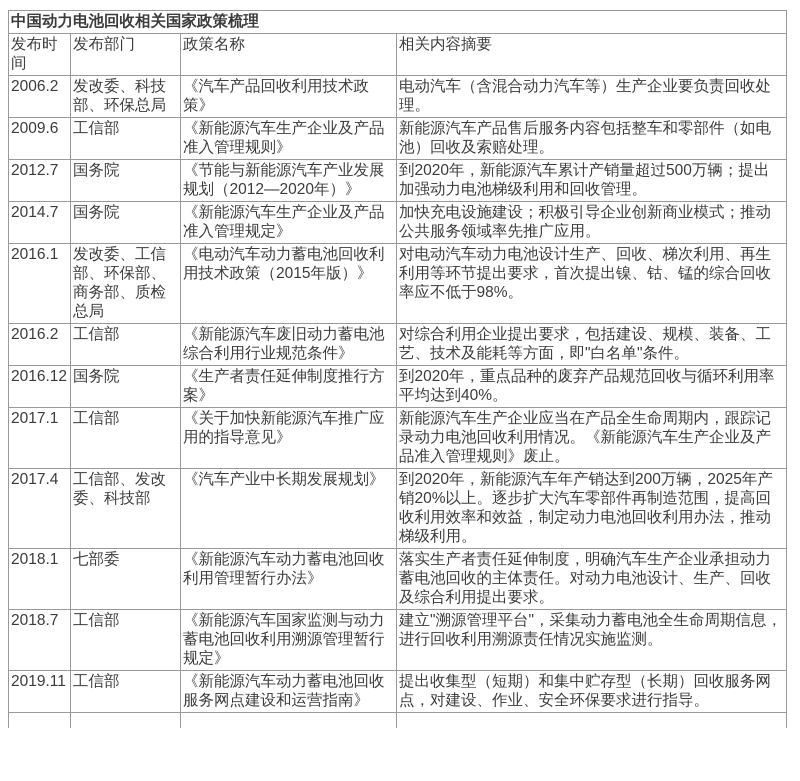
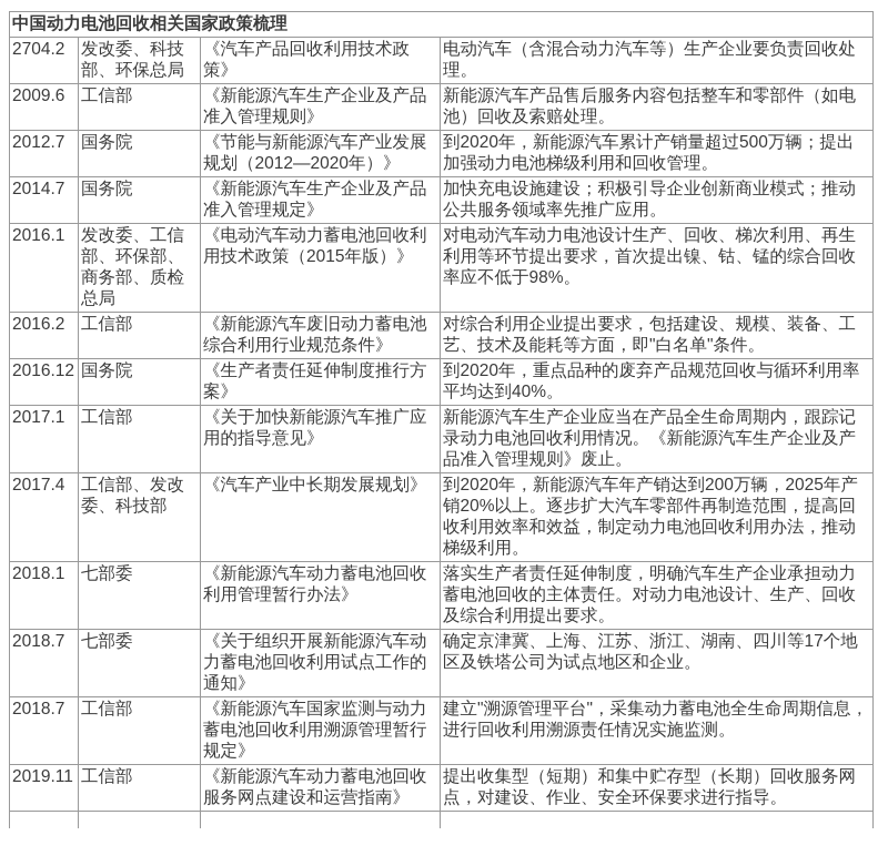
  中国动力电池回收相关国家政策梳理
- 发布时间	发布部门	政策名称	相关内容摘要
- 2006.2	发改委、科技部、环保总局	《汽车产品回收利用技术政策》	电动汽车（含混合动力汽车等）生产企业要负责回收处理。
+ 2704.2	发改委、科技部、环保总局	《汽车产品回收利用技术政策》	电动汽车（含混合动力汽车等）生产企业要负责回收处理。
  2009.6	工信部	《新能源汽车生产企业及产品准入管理规则》	新能源汽车产品售后服务内容包括整车和零部件（如电池）回收及索赔处理。
  2012.7	国务院	《节能与新能源汽车产业发展规划（2012—2020年）》	到2020年，新能源汽车累计产销量超过500万辆；提出加强动力电池梯级利用和回收管理。
  2014.7	国务院	《新能源汽车生产企业及产品准入管理规定》	加快充电设施建设；积极引导企业创新商业模式；推动公共服务领域率先推广应用。
  2016.1	发改委、工信部、环保部、商务部、质检总局	《电动汽车动力蓄电池回收利用技术政策（2015年版）》	对电动汽车动力电池设计生产、回收、梯次利用、再生利用等环节提出要求，首次提出镍、钴、锰的综合回收率应不低于98%。
  2016.2	工信部	《新能源汽车废旧动力蓄电池综合利用行业规范条件》	对综合利用企业提出要求，包括建设、规模、装备、工艺、技术及能耗等方面，即"白名单"条件。
  2016.12	国务院	《生产者责任延伸制度推行方案》	到2020年，重点品种的废弃产品规范回收与循环利用率平均达到40%。
  2017.1	工信部	《关于加快新能源汽车推广应用的指导意见》	新能源汽车生产企业应当在产品全生命周期内，跟踪记录动力电池回收利用情况。《新能源汽车生产企业及产品准入管理规则》废止。
  2017.4	工信部、发改委、科技部	《汽车产业中长期发展规划》	到2020年，新能源汽车年产销达到200万辆，2025年产销20%以上。逐步扩大汽车零部件再制造范围，提高回收利用效率和效益，制定动力电池回收利用办法，推动梯级利用。
  2018.1	七部委	《新能源汽车动力蓄电池回收利用管理暂行办法》	落实生产者责任延伸制度，明确汽车生产企业承担动力蓄电池回收的主体责任。对动力电池设计、生产、回收及综合利用提出要求。
+ 2018.7	七部委	《关于组织开展新能源汽车动力蓄电池回收利用试点工作的通知》	确定京津冀、上海、江苏、浙江、湖南、四川等17个地区及铁塔公司为试点地区和企业。
  2018.7	工信部	《新能源汽车国家监测与动力蓄电池回收利用溯源管理暂行规定》	建立"溯源管理平台"，采集动力蓄电池全生命周期信息，进行回收利用溯源责任情况实施监测。
  2019.11	工信部	《新能源汽车动力蓄电池回收服务网点建设和运营指南》	提出收集型（短期）和集中贮存型（长期）回收服务网点，对建设、作业、安全环保要求进行指导。
